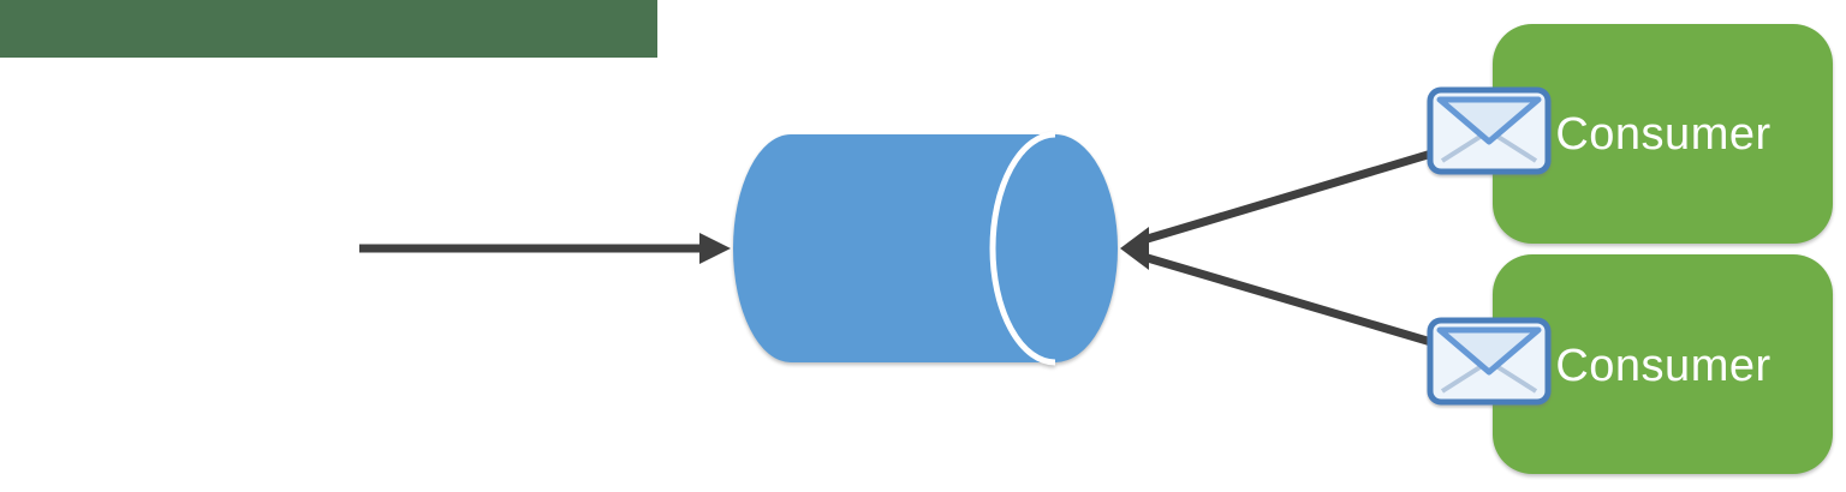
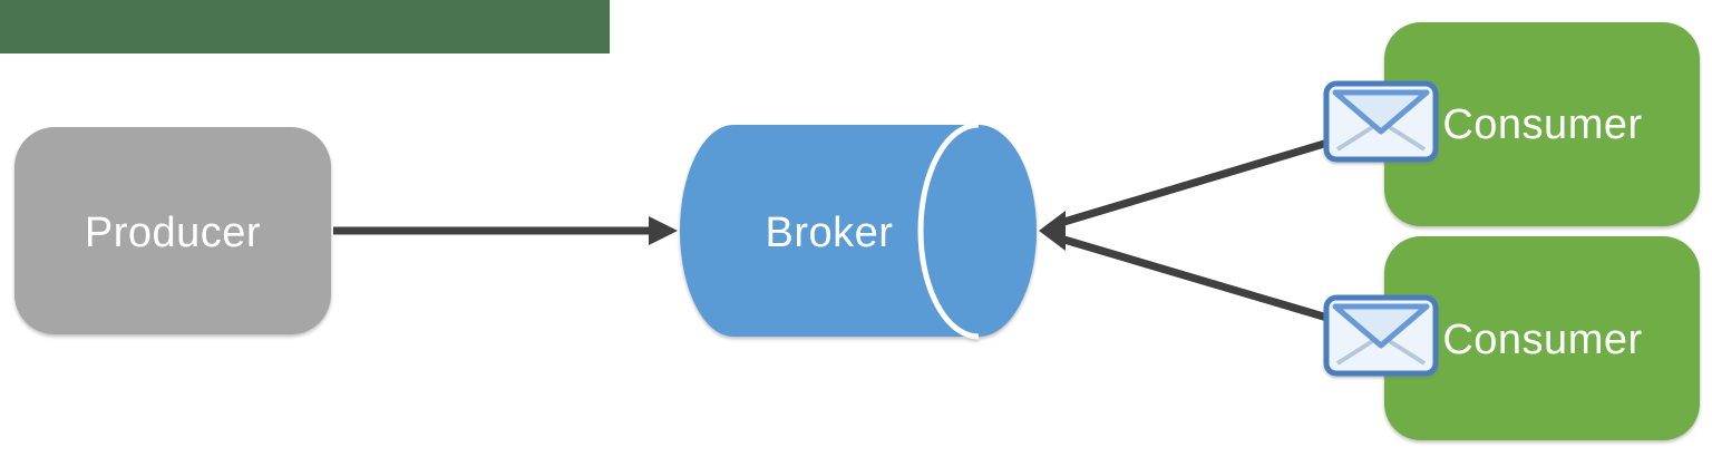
+ Producer
+ Broker
  Consumer
  Consumer
